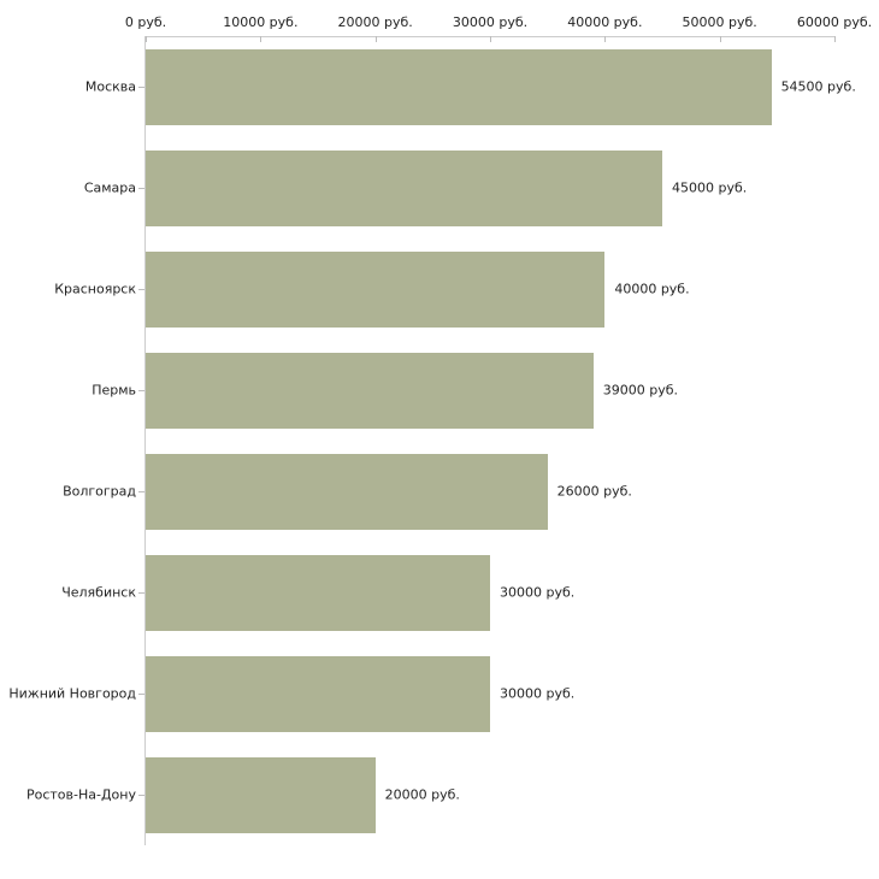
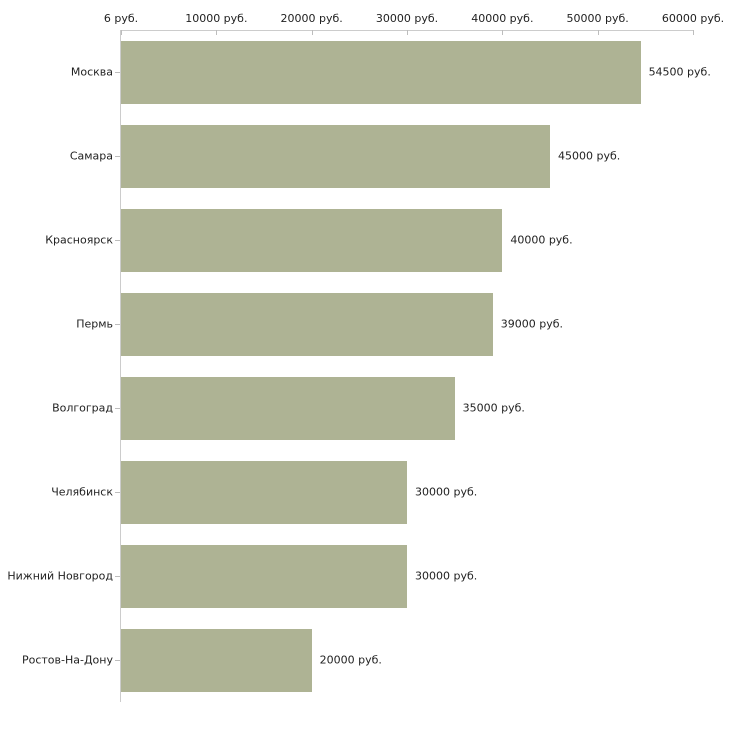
- 0 руб.
+ 6 руб.
  10000 руб.
  20000 руб.
  30000 руб.
  40000 руб.
  50000 руб.
  60000 руб.
  Москва
  54500 руб.
  Самара
  45000 руб.
  Красноярск
  40000 руб.
  Пермь
  39000 руб.
  Волгоград
- 26000 руб.
+ 35000 руб.
  Челябинск
  30000 руб.
  Нижний Новгород
  30000 руб.
  Ростов-На-Дону
  20000 руб.
